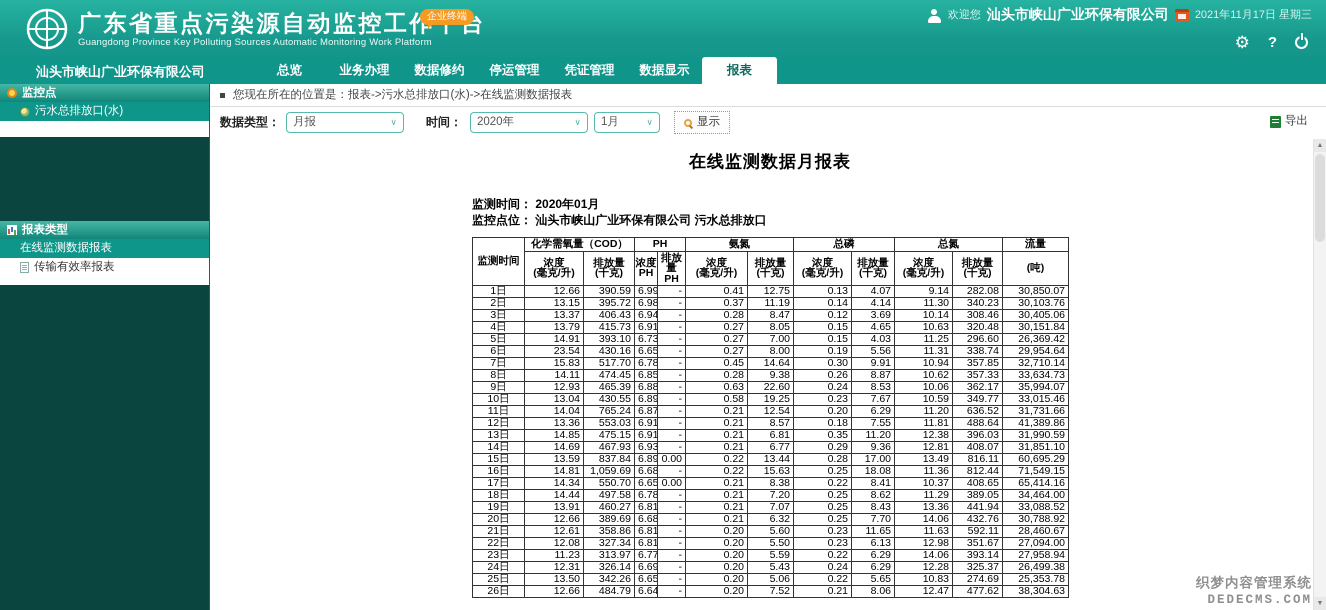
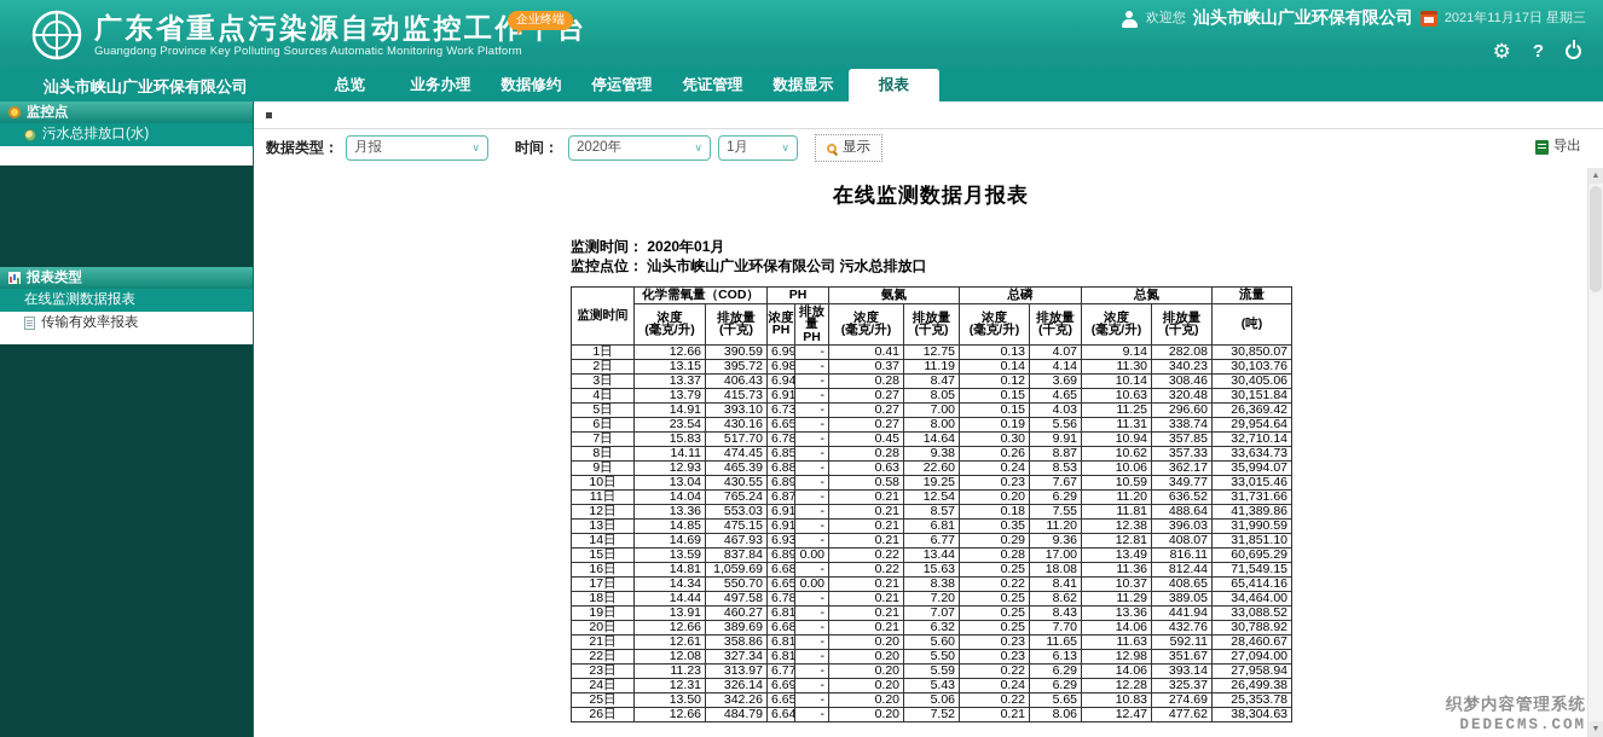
  广东省重点污染源自动监控工台
  Guangdong Province Key Polluting Sources Automatic Monitoring Work Platform
  企业终端
  欢迎您
  汕头市峡山广业环保有限公司
  2021年11月17日 星期三
  ⚙
  ?
  汕头市峡山广业环保有限公司
  总览
  业务办理
  数据修约
  停运管理
  凭证管理
  数据显示
  报表
  监控点
  污水总排放口(水)
  报表类型
  在线监测数据报表
  传输有效率报表
- 您现在所在的位置是：报表->污水总排放口(水)->在线监测数据报表
  数据类型：
  月报
  ∨
  时间：
  2020年
  ∨
  1月
  ∨
  显示
  导出
  在线监测数据月报表
  监测时间： 2020年01月
  监控点位： 汕头市峡山广业环保有限公司 污水总排放口
  监测时间	化学需氧量（COD）	PH	氨氮	总磷	总氮	流量
  浓度 (毫克/升)	排放量 (千克)	浓度 PH	排放量 PH	浓度 (毫克/升)	排放量 (千克)	浓度 (毫克/升)	排放量 (千克)	浓度 (毫克/升)	排放量 (千克)	(吨)
  1日	12.66	390.59	6.99	-	0.41	12.75	0.13	4.07	9.14	282.08	30,850.07
  2日	13.15	395.72	6.98	-	0.37	11.19	0.14	4.14	11.30	340.23	30,103.76
  3日	13.37	406.43	6.94	-	0.28	8.47	0.12	3.69	10.14	308.46	30,405.06
  4日	13.79	415.73	6.91	-	0.27	8.05	0.15	4.65	10.63	320.48	30,151.84
  5日	14.91	393.10	6.73	-	0.27	7.00	0.15	4.03	11.25	296.60	26,369.42
  6日	23.54	430.16	6.65	-	0.27	8.00	0.19	5.56	11.31	338.74	29,954.64
  7日	15.83	517.70	6.78	-	0.45	14.64	0.30	9.91	10.94	357.85	32,710.14
  8日	14.11	474.45	6.85	-	0.28	9.38	0.26	8.87	10.62	357.33	33,634.73
  9日	12.93	465.39	6.88	-	0.63	22.60	0.24	8.53	10.06	362.17	35,994.07
  10日	13.04	430.55	6.89	-	0.58	19.25	0.23	7.67	10.59	349.77	33,015.46
  11日	14.04	765.24	6.87	-	0.21	12.54	0.20	6.29	11.20	636.52	31,731.66
  12日	13.36	553.03	6.91	-	0.21	8.57	0.18	7.55	11.81	488.64	41,389.86
  13日	14.85	475.15	6.91	-	0.21	6.81	0.35	11.20	12.38	396.03	31,990.59
  14日	14.69	467.93	6.93	-	0.21	6.77	0.29	9.36	12.81	408.07	31,851.10
  15日	13.59	837.84	6.89	0.00	0.22	13.44	0.28	17.00	13.49	816.11	60,695.29
  16日	14.81	1,059.69	6.68	-	0.22	15.63	0.25	18.08	11.36	812.44	71,549.15
  17日	14.34	550.70	6.65	0.00	0.21	8.38	0.22	8.41	10.37	408.65	65,414.16
  18日	14.44	497.58	6.78	-	0.21	7.20	0.25	8.62	11.29	389.05	34,464.00
  19日	13.91	460.27	6.81	-	0.21	7.07	0.25	8.43	13.36	441.94	33,088.52
  20日	12.66	389.69	6.68	-	0.21	6.32	0.25	7.70	14.06	432.76	30,788.92
  21日	12.61	358.86	6.81	-	0.20	5.60	0.23	11.65	11.63	592.11	28,460.67
  22日	12.08	327.34	6.81	-	0.20	5.50	0.23	6.13	12.98	351.67	27,094.00
  23日	11.23	313.97	6.77	-	0.20	5.59	0.22	6.29	14.06	393.14	27,958.94
  24日	12.31	326.14	6.69	-	0.20	5.43	0.24	6.29	12.28	325.37	26,499.38
  25日	13.50	342.26	6.65	-	0.20	5.06	0.22	5.65	10.83	274.69	25,353.78
  26日	12.66	484.79	6.64	-	0.20	7.52	0.21	8.06	12.47	477.62	38,304.63
  织梦内容管理系统
  DEDECMS.COM
